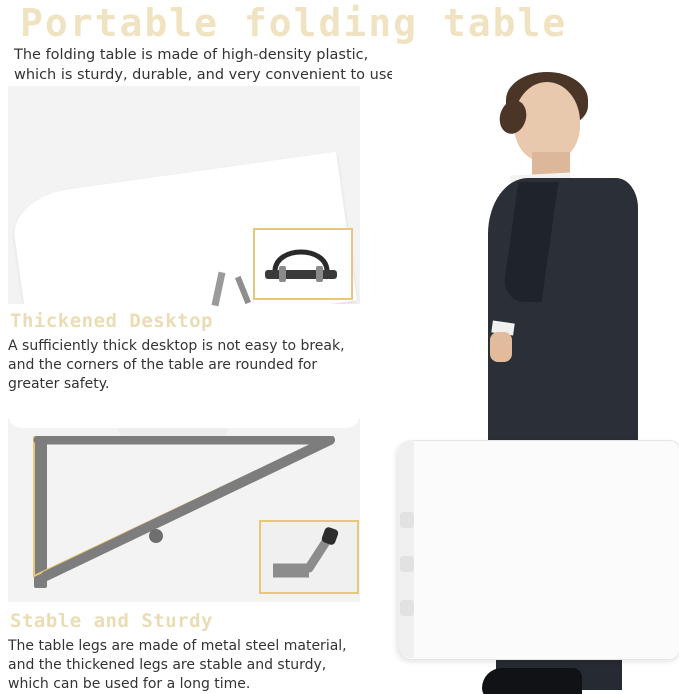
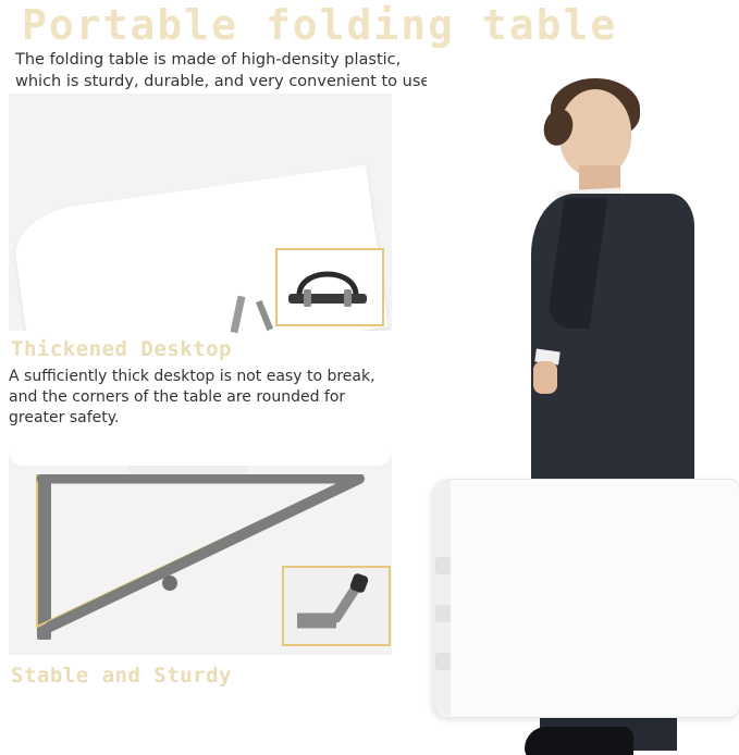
  Portable folding table
  The folding table is made of high-density plastic,
  which is sturdy, durable, and very convenient to use
  Thickened Desktop
  A sufficiently thick desktop is not easy to break,
  and the corners of the table are rounded for
  greater safety.
  Stable and Sturdy
- The table legs are made of metal steel material,
- and the thickened legs are stable and sturdy,
- which can be used for a long time.
